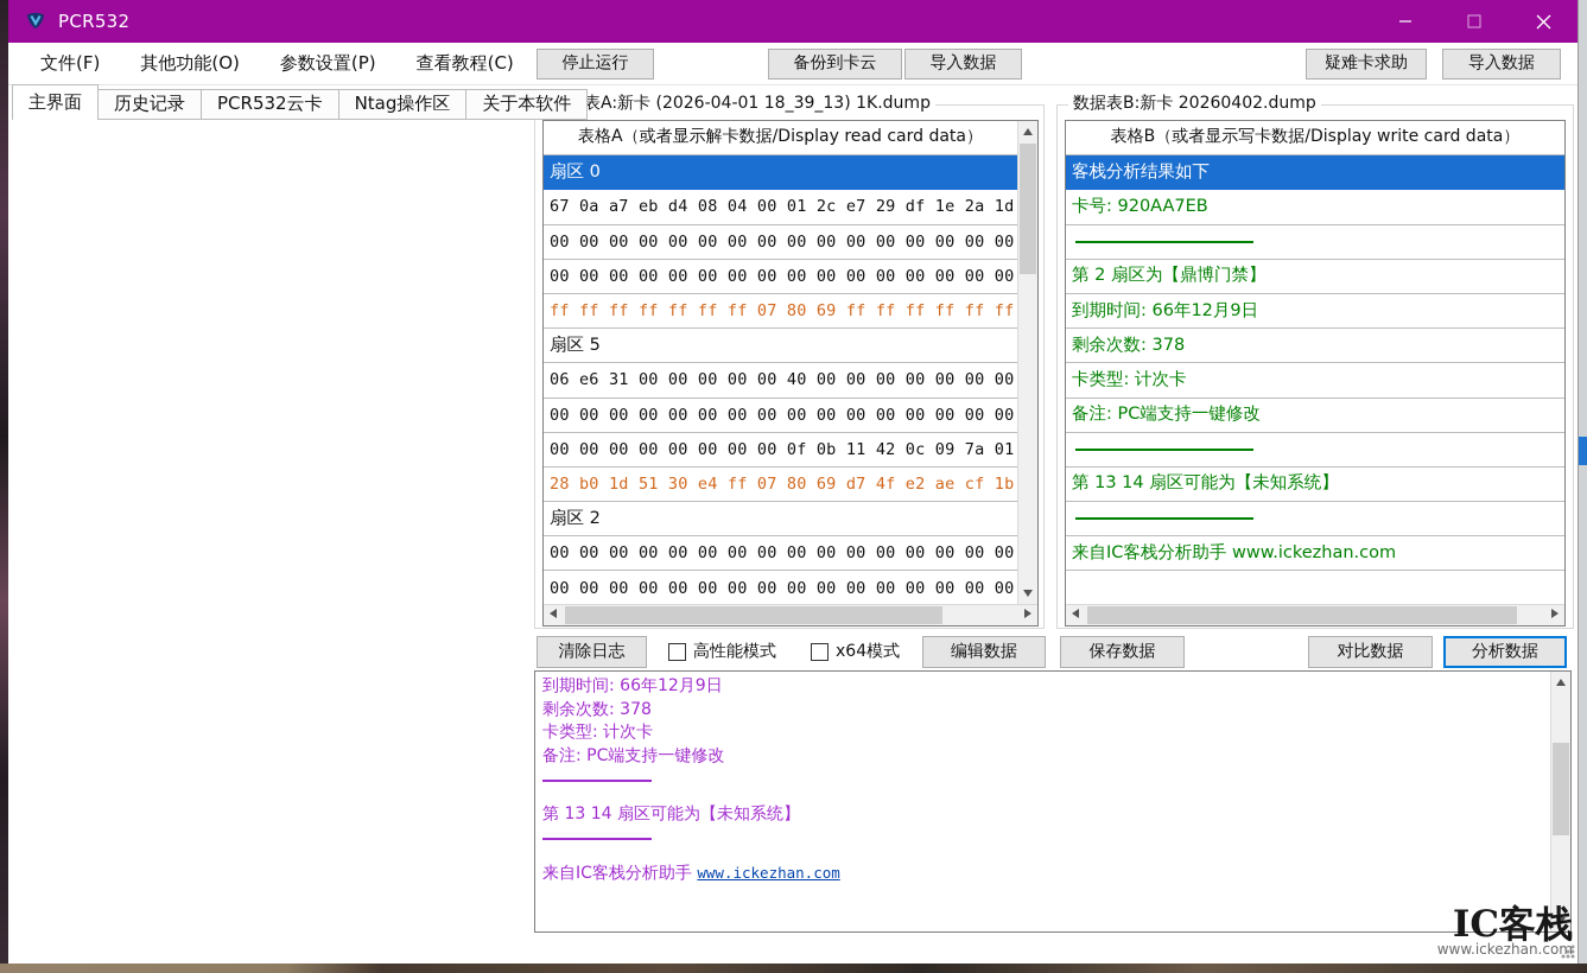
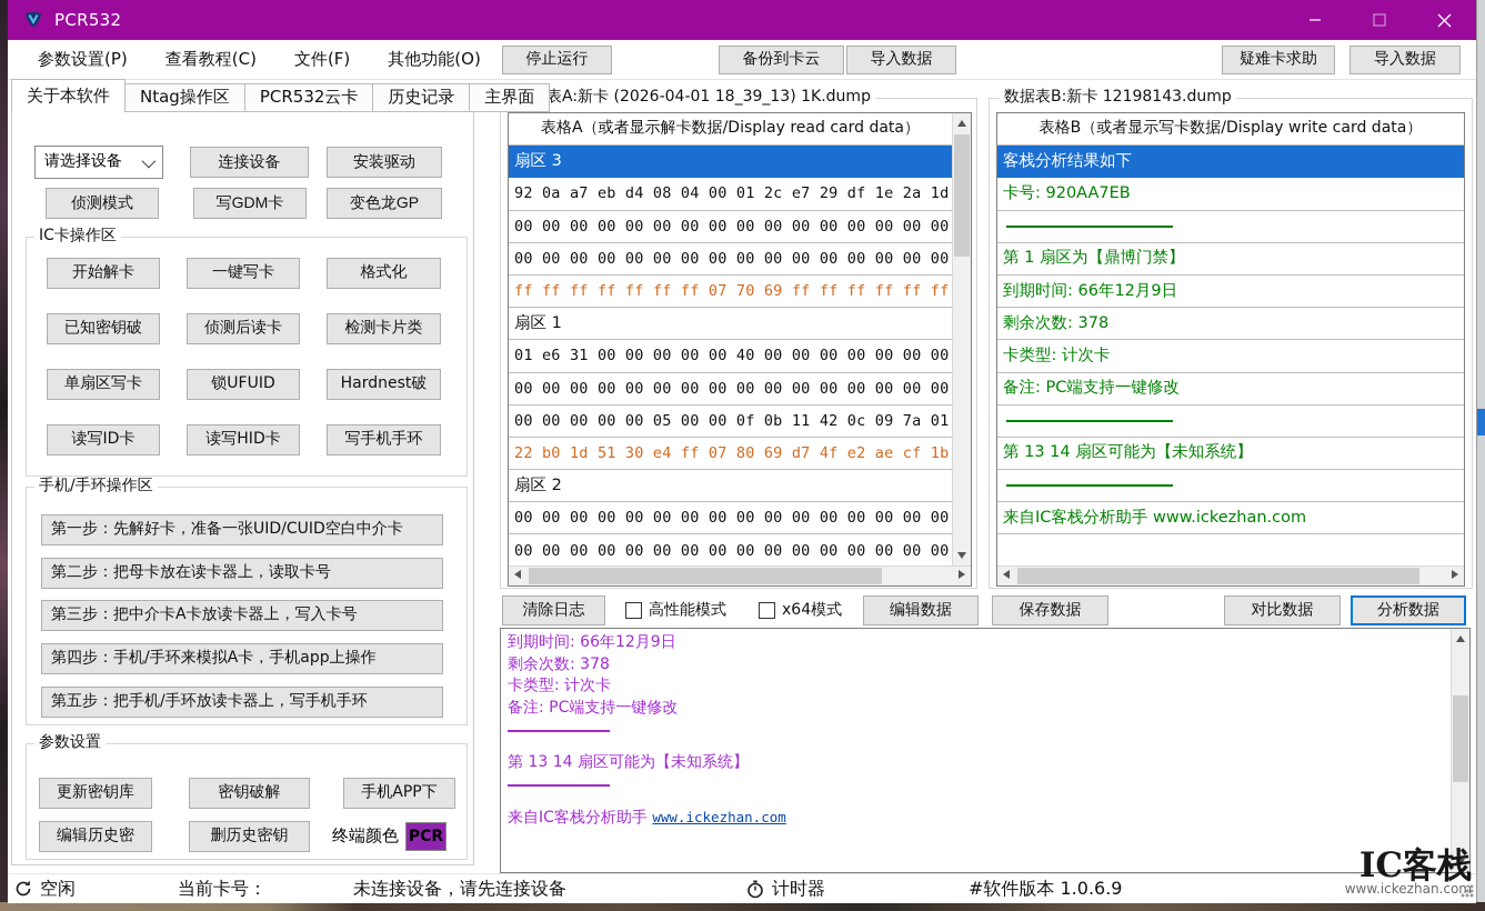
  PCR532
- 文件(F)
+ 参数设置(P)
- 其他功能(O)
+ 查看教程(C)
- 参数设置(P)
+ 文件(F)
- 查看教程(C)
+ 其他功能(O)
  停止运行
  备份到卡云
  导入数据
  疑难卡求助
  导入数据
- 主界面
+ 关于本软件
- 历史记录
+ Ntag操作区
  PCR532云卡
- Ntag操作区
+ 历史记录
- 关于本软件
+ 主界面
+ 请选择设备
+ 连接设备
+ 安装驱动
+ 侦测模式
+ 写GDM卡
+ 变色龙GP
+ IC卡操作区
+ 开始解卡
+ 一键写卡
+ 格式化
+ 已知密钥破
+ 侦测后读卡
+ 检测卡片类
+ 单扇区写卡
+ 锁UFUID
+ Hardnest破
+ 读写ID卡
+ 读写HID卡
+ 写手机手环
+ 手机/手环操作区
+ 第一步：先解好卡，准备一张UID/CUID空白中介卡
+ 第二步：把母卡放在读卡器上，读取卡号
+ 第三步：把中介卡A卡放读卡器上，写入卡号
+ 第四步：手机/手环来模拟A卡，手机app上操作
+ 第五步：把手机/手环放读卡器上，写手机手环
+ 参数设置
+ 更新密钥库
+ 密钥破解
+ 手机APP下
+ 编辑历史密
+ 删历史密钥
+ 终端颜色
+ PCR
  表A:新卡 (2026-04-01 18_39_13) 1K.dump
  表格A（或者显示解卡数据/Display read card data）
- 扇区 0
+ 扇区 3
- 67 0a a7 eb d4 08 04 00 01 2c e7 29 df 1e 2a 1d
+ 92 0a a7 eb d4 08 04 00 01 2c e7 29 df 1e 2a 1d
  00 00 00 00 00 00 00 00 00 00 00 00 00 00 00 00
  00 00 00 00 00 00 00 00 00 00 00 00 00 00 00 00
- ff ff ff ff ff ff ff 07 80 69 ff ff ff ff ff ff
+ ff ff ff ff ff ff ff 07 70 69 ff ff ff ff ff ff
- 扇区 5
+ 扇区 1
- 06 e6 31 00 00 00 00 00 40 00 00 00 00 00 00 00
+ 01 e6 31 00 00 00 00 00 40 00 00 00 00 00 00 00
  00 00 00 00 00 00 00 00 00 00 00 00 00 00 00 00
- 00 00 00 00 00 00 00 00 0f 0b 11 42 0c 09 7a 01
+ 00 00 00 00 00 05 00 00 0f 0b 11 42 0c 09 7a 01
- 28 b0 1d 51 30 e4 ff 07 80 69 d7 4f e2 ae cf 1b
+ 22 b0 1d 51 30 e4 ff 07 80 69 d7 4f e2 ae cf 1b
  扇区 2
  00 00 00 00 00 00 00 00 00 00 00 00 00 00 00 00
  00 00 00 00 00 00 00 00 00 00 00 00 00 00 00 00
- 数据表B:新卡 20260402.dump
+ 数据表B:新卡 12198143.dump
  表格B（或者显示写卡数据/Display write card data）
  客栈分析结果如下
  卡号: 920AA7EB
- 第 2 扇区为【鼎博门禁】
+ 第 1 扇区为【鼎博门禁】
  到期时间: 66年12月9日
  剩余次数: 378
  卡类型: 计次卡
  备注: PC端支持一键修改
  第 13 14 扇区可能为【未知系统】
  来自IC客栈分析助手 www.ickezhan.com
  清除日志
  高性能模式
  x64模式
  编辑数据
  保存数据
  对比数据
  分析数据
  到期时间: 66年12月9日
  剩余次数: 378
  卡类型: 计次卡
  备注: PC端支持一键修改
  第 13 14 扇区可能为【未知系统】
  来自IC客栈分析助手 www.ickezhan.com
+ 空闲
+ 当前卡号：
+ 未连接设备，请先连接设备
+ 计时器
+ #软件版本 1.0.6.9
  IC客栈
  www.ickezhan.com
